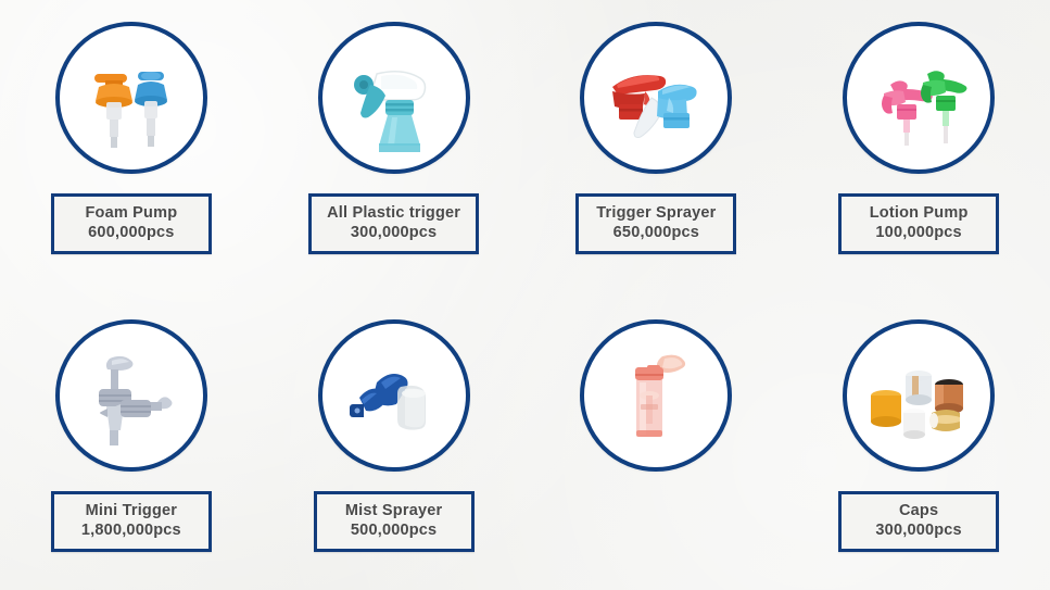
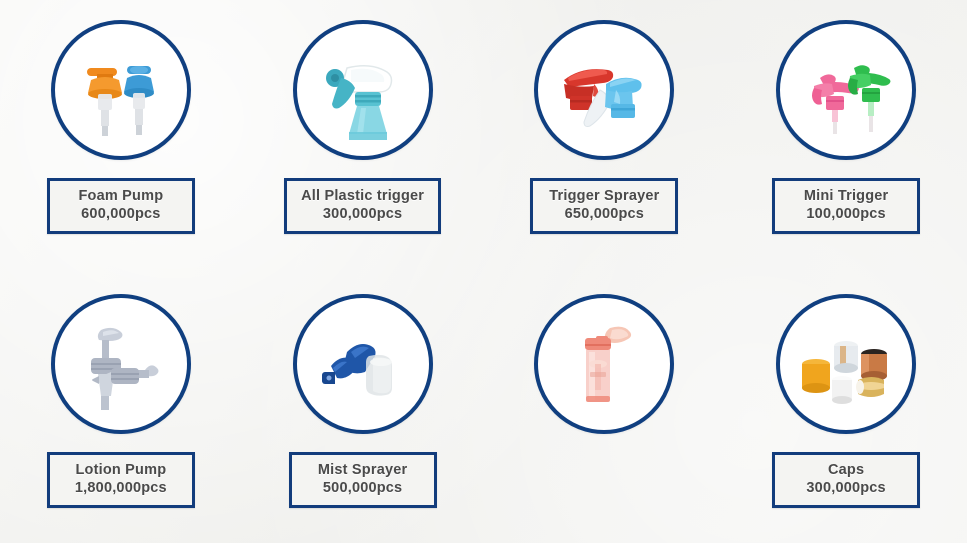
  Foam Pump
  600,000pcs
  All Plastic trigger
  300,000pcs
  Trigger Sprayer
  650,000pcs
- Lotion Pump
+ Mini Trigger
  100,000pcs
- Mini Trigger
+ Lotion Pump
  1,800,000pcs
  Mist Sprayer
  500,000pcs
  Caps
  300,000pcs
